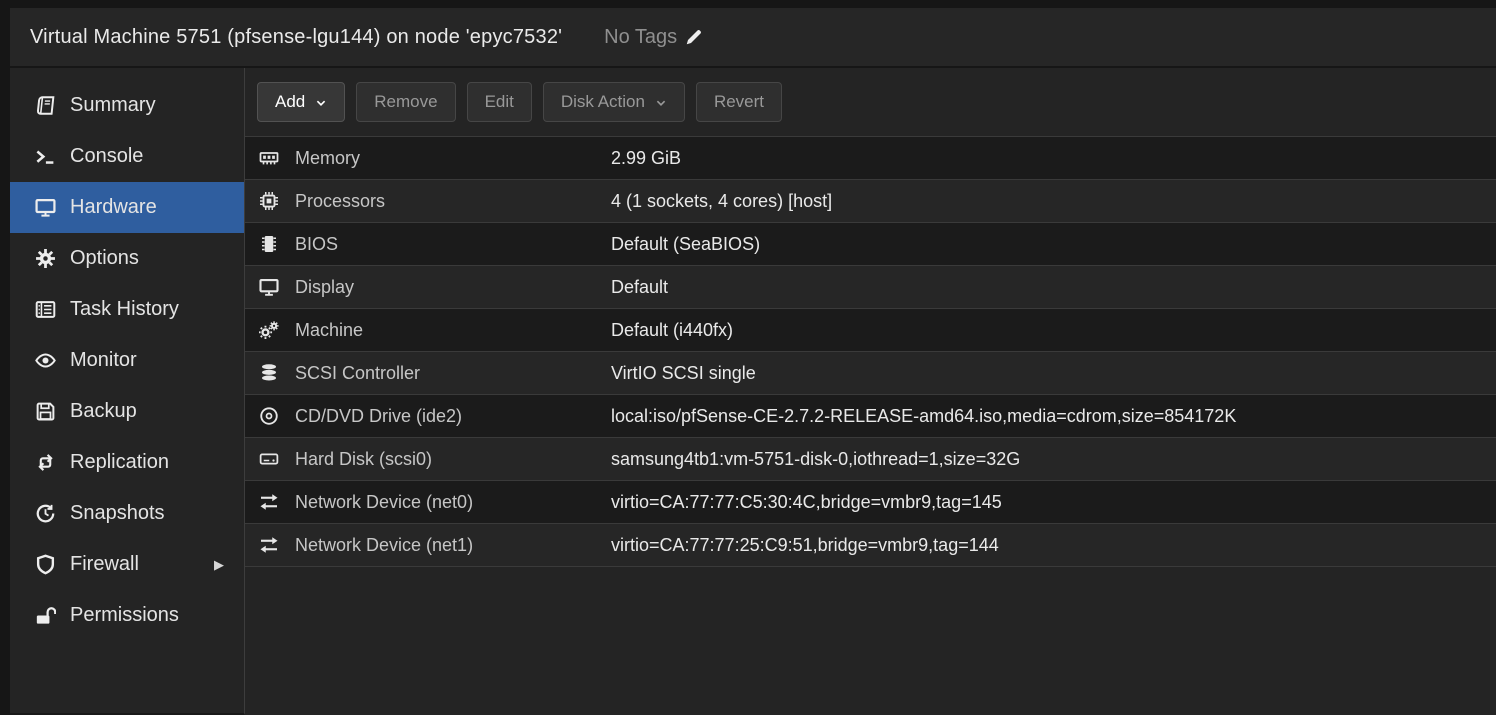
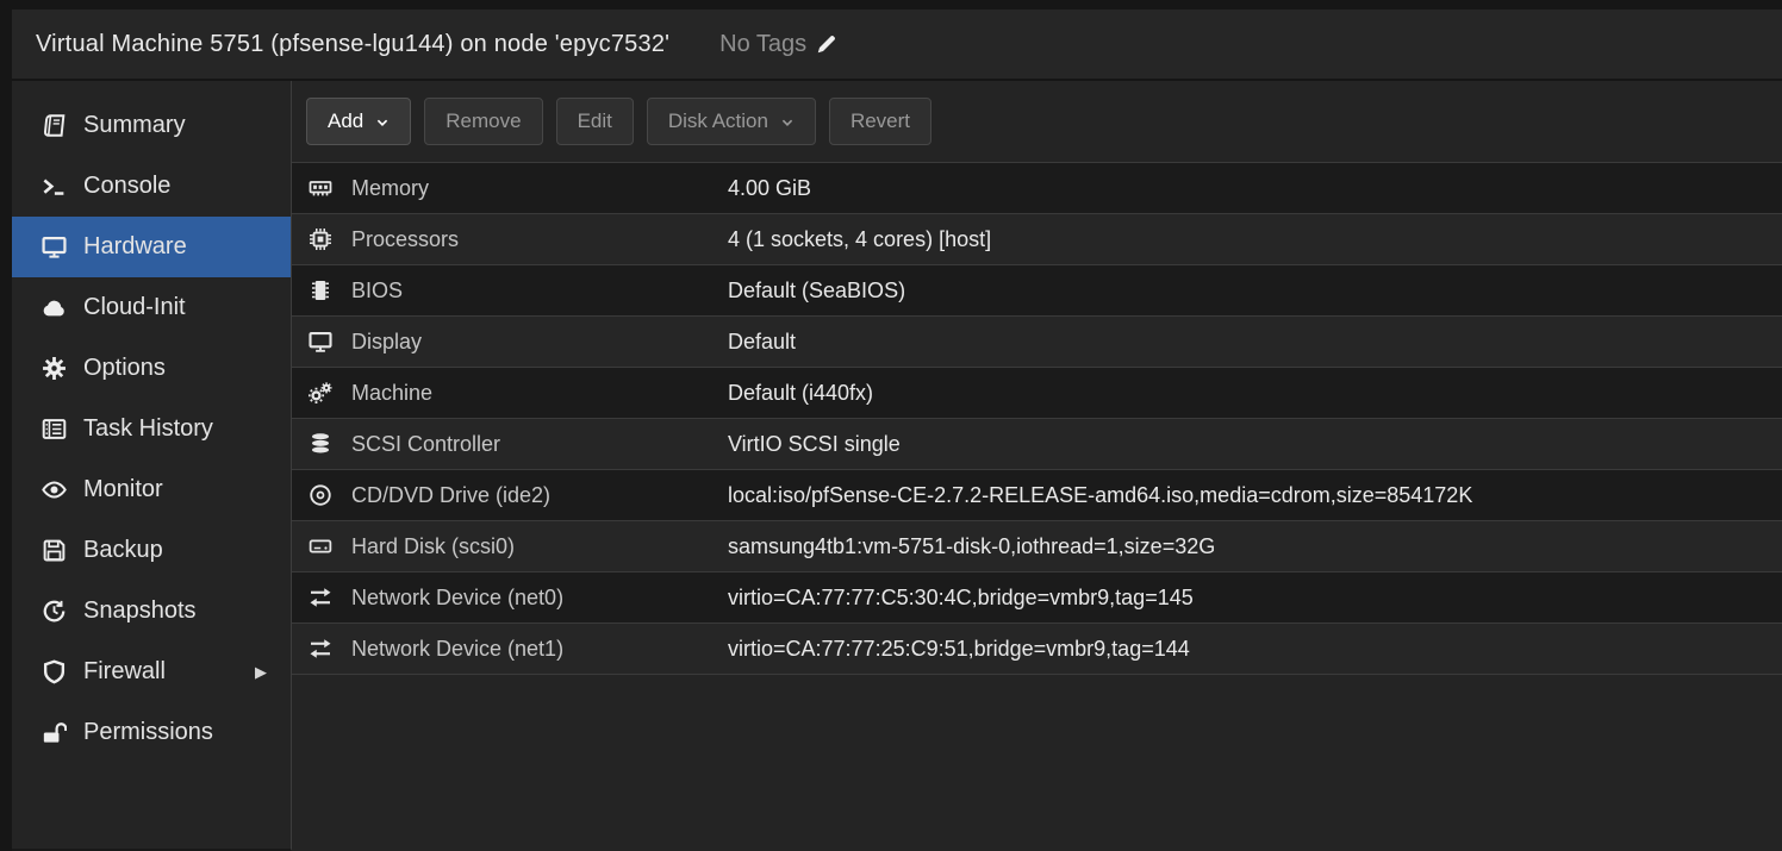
  Virtual Machine 5751 (pfsense-lgu144) on node 'epyc7532'
  No Tags
  Summary
  Console
  Hardware
+ Cloud-Init
  Options
  Task History
  Monitor
  Backup
- Replication
  Snapshots
  Firewall
  ▶
  Permissions
  Add
  Remove
  Edit
  Disk Action
  Revert
  Memory
- 2.99 GiB
+ 4.00 GiB
  Processors
  4 (1 sockets, 4 cores) [host]
  BIOS
  Default (SeaBIOS)
  Display
  Default
  Machine
  Default (i440fx)
  SCSI Controller
  VirtIO SCSI single
  CD/DVD Drive (ide2)
  local:iso/pfSense-CE-2.7.2-RELEASE-amd64.iso,media=cdrom,size=854172K
  Hard Disk (scsi0)
  samsung4tb1:vm-5751-disk-0,iothread=1,size=32G
  Network Device (net0)
  virtio=CA:77:77:C5:30:4C,bridge=vmbr9,tag=145
  Network Device (net1)
  virtio=CA:77:77:25:C9:51,bridge=vmbr9,tag=144
